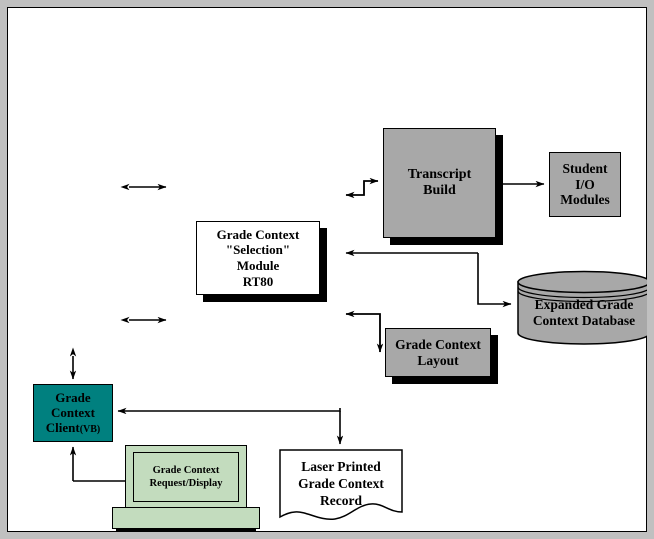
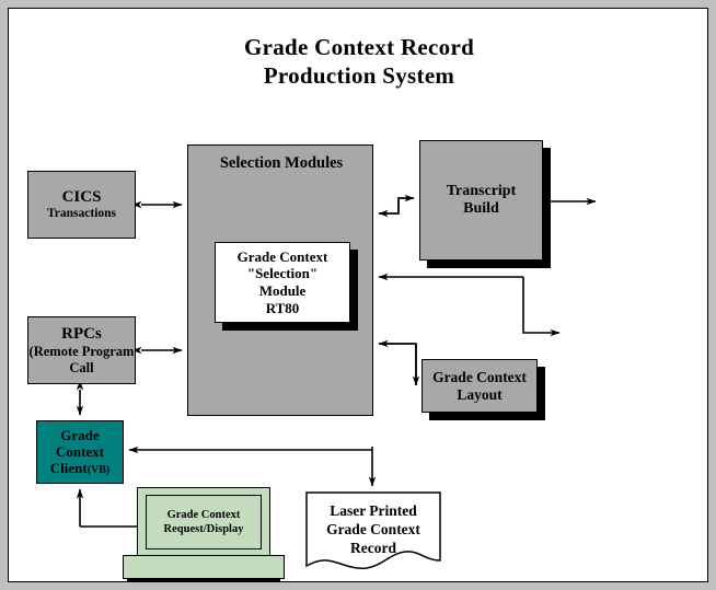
+ Grade Context Record
+ Production System
+ CICS
+ Transactions
+ RPCs
+ (Remote Program
+ Call
+ Selection Modules
  Grade Context
  "Selection"
  Module
  RT80
  Transcript
  Build
- Student
- I/O
- Modules
- Expanded Grade
- Context Database
  Grade Context
  Layout
  Grade
  Context
  Client(VB)
  Grade Context
  Request/Display
  Laser Printed
  Grade Context
  Record
